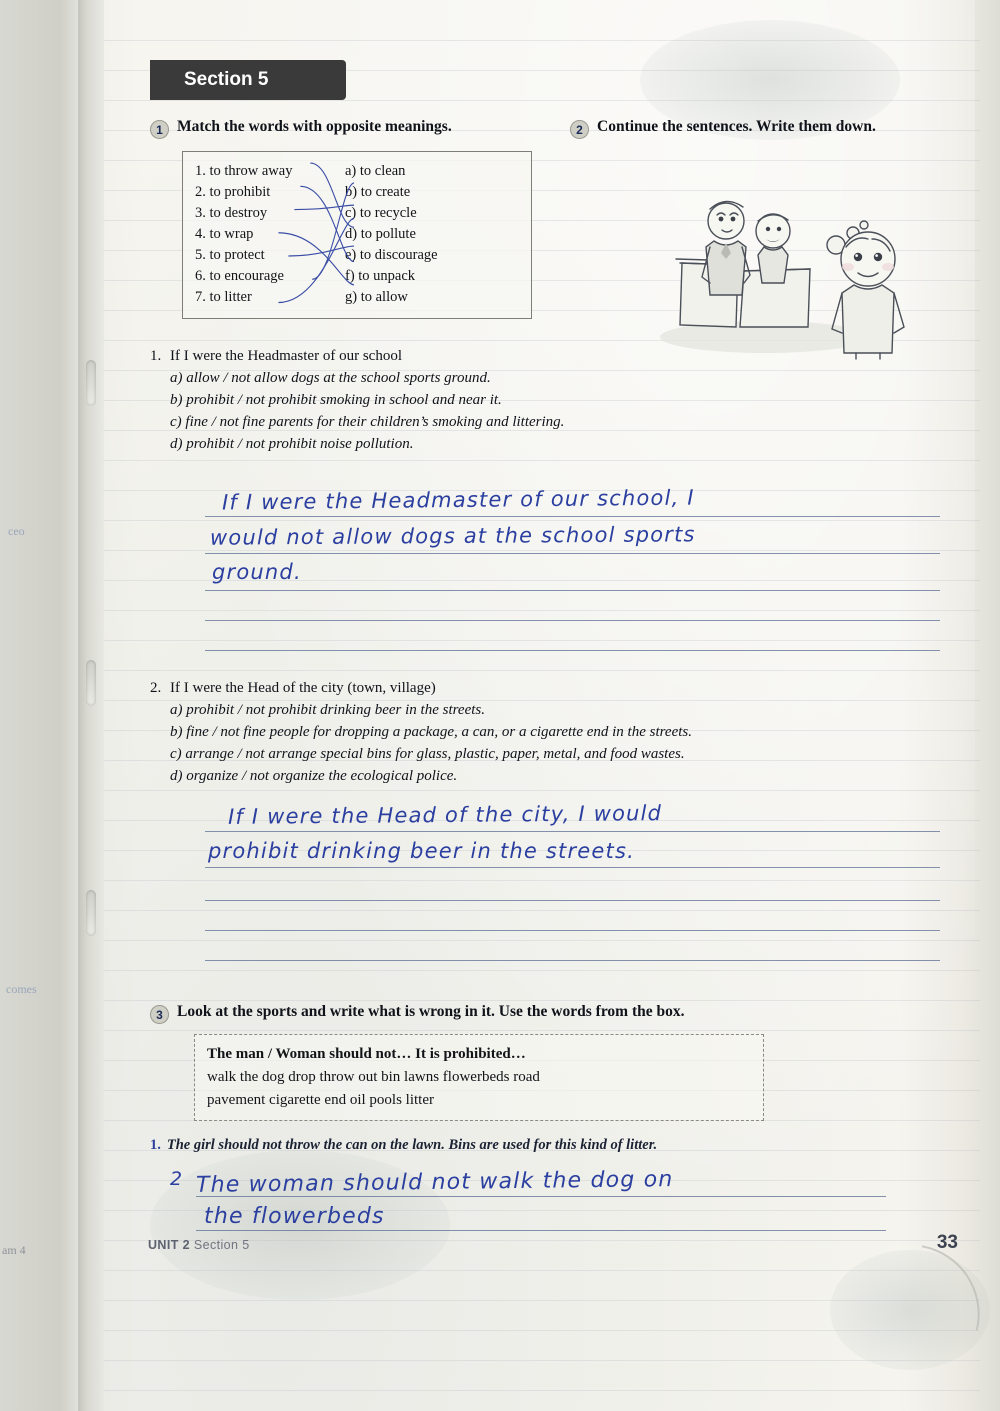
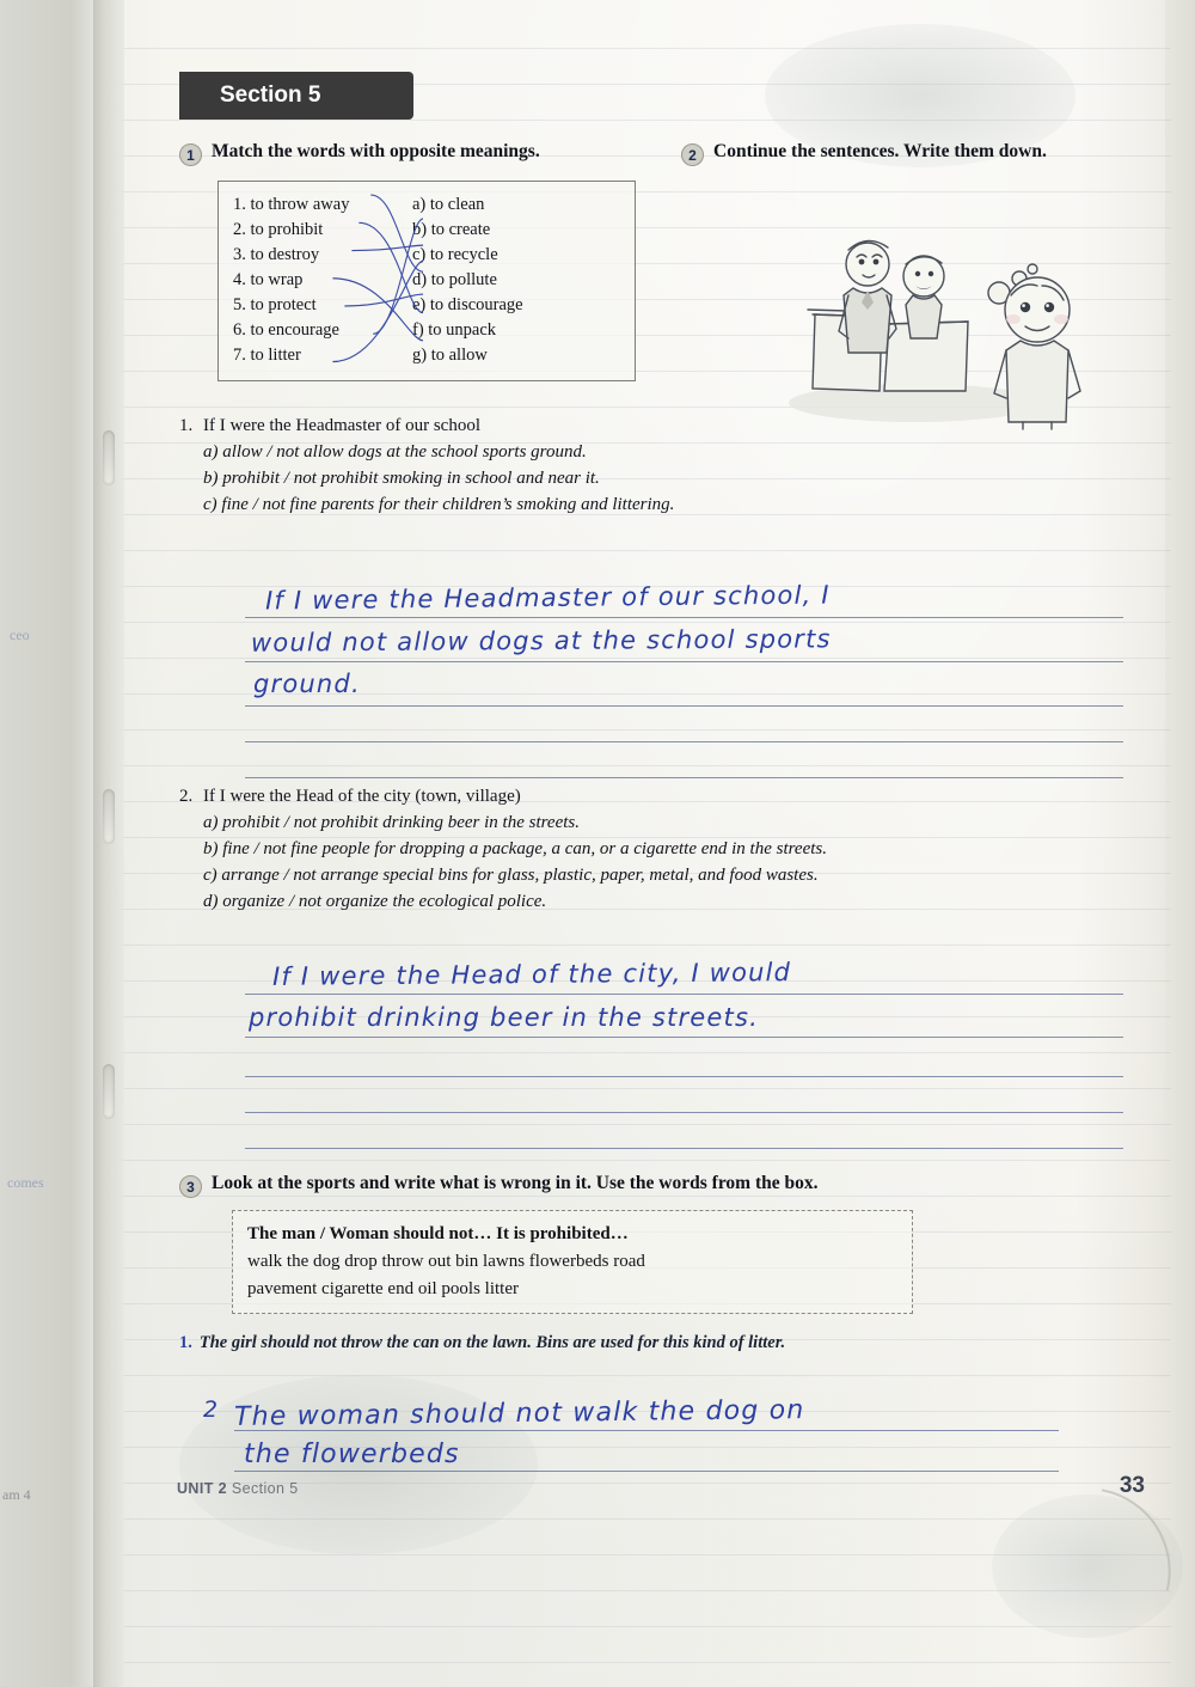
  ceo
  comes
  am 4
  Section 5
  1
  Match the words with opposite meanings.
  1. to throw away
  2. to prohibit
  3. to destroy
  4. to wrap
  5. to protect
  6. to encourage
  7. to litter
  a) to clean
  b) to create
  c) to recycle
  d) to pollute
  e) to discourage
  f) to unpack
  g) to allow
  2
  Continue the sentences. Write them down.
  1. If I were the Headmaster of our school
  a) allow / not allow dogs at the school sports ground.
  b) prohibit / not prohibit smoking in school and near it.
  c) fine / not fine parents for their children’s smoking and littering.
- d) prohibit / not prohibit noise pollution.
  2. If I were the Head of the city (town, village)
  a) prohibit / not prohibit drinking beer in the streets.
  b) fine / not fine people for dropping a package, a can, or a cigarette end in the streets.
  c) arrange / not arrange special bins for glass, plastic, paper, metal, and food wastes.
  d) organize / not organize the ecological police.
  3
  Look at the sports and write what is wrong in it. Use the words from the box.
  The man / Woman should not… It is prohibited…
  walk the dog drop throw out bin lawns flowerbeds road
  pavement cigarette end oil pools litter
  1. The girl should not throw the can on the lawn. Bins are used for this kind of litter.
  If I were the Headmaster of our school, I
  would not allow dogs at the school sports
  ground.
  If I were the Head of the city, I would
  prohibit drinking beer in the streets.
  The woman should not walk the dog on
  the flowerbeds
  2
  UNIT 2 Section 5
  33
